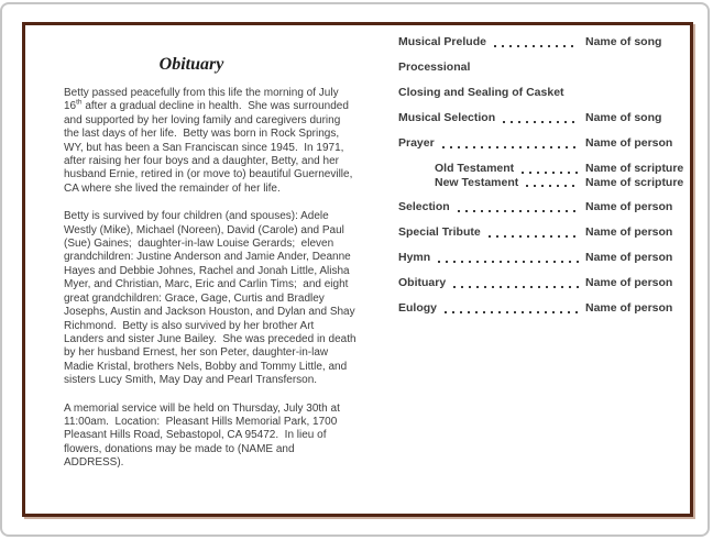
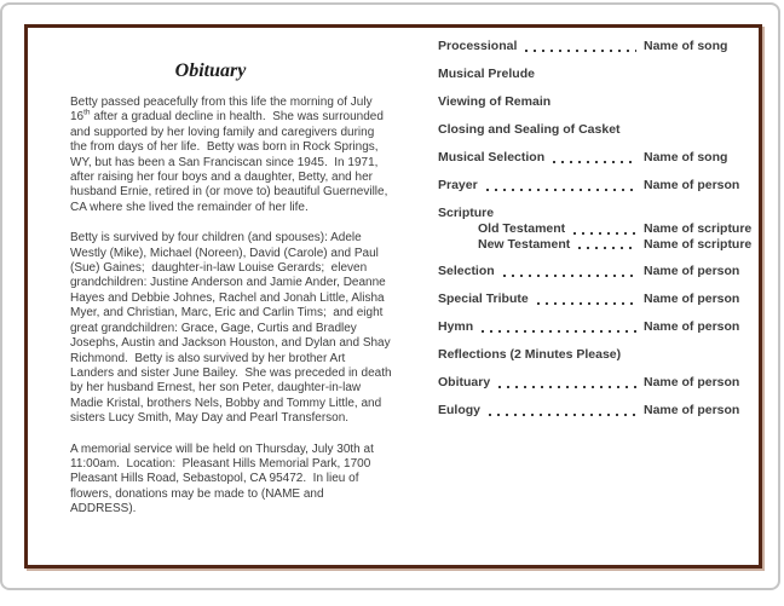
  Obituary
- Betty passed peacefully from this life the morning of July 16 after a gradual decline in health. She was surrounded and supported by her loving family and caregivers during the last days of her life. Betty was born in Rock Springs, WY, but has been a San Franciscan since 1945. In 1971, after raising her four boys and a daughter, Betty, and her husband Ernie, retired in (or move to) beautiful Guerneville, CA where she lived the remainder of her life.
+ Betty passed peacefully from this life the morning of July 16 after a gradual decline in health. She was surrounded and supported by her loving family and caregivers during the from days of her life. Betty was born in Rock Springs, WY, but has been a San Franciscan since 1945. In 1971, after raising her four boys and a daughter, Betty, and her husband Ernie, retired in (or move to) beautiful Guerneville, CA where she lived the remainder of her life.
  Betty is survived by four children (and spouses): Adele Westly (Mike), Michael (Noreen), David (Carole) and Paul (Sue) Gaines; daughter-in-law Louise Gerards; eleven grandchildren: Justine Anderson and Jamie Ander, Deanne Hayes and Debbie Johnes, Rachel and Jonah Little, Alisha Myer, and Christian, Marc, Eric and Carlin Tims; and eight great grandchildren: Grace, Gage, Curtis and Bradley Josephs, Austin and Jackson Houston, and Dylan and Shay Richmond. Betty is also survived by her brother Art Landers and sister June Bailey. She was preceded in death by her husband Ernest, her son Peter, daughter-in-law Madie Kristal, brothers Nels, Bobby and Tommy Little, and sisters Lucy Smith, May Day and Pearl Transferson.
  A memorial service will be held on Thursday, July 30th at 11:00am. Location: Pleasant Hills Memorial Park, 1700 Pleasant Hills Road, Sebastopol, CA 95472. In lieu of flowers, donations may be made to (NAME and ADDRESS).
- Musical Prelude
+ Processional
  Name of song
- Processional
+ Musical Prelude
+ Viewing of Remain
  Closing and Sealing of Casket
  Musical Selection
  Name of song
  Prayer
  Name of person
+ Scripture
  Old Testament
  Name of scripture
  New Testament
  Name of scripture
  Selection
  Name of person
  Special Tribute
  Name of person
  Hymn
  Name of person
+ Reflections (2 Minutes Please)
  Obituary
  Name of person
  Eulogy
  Name of person
